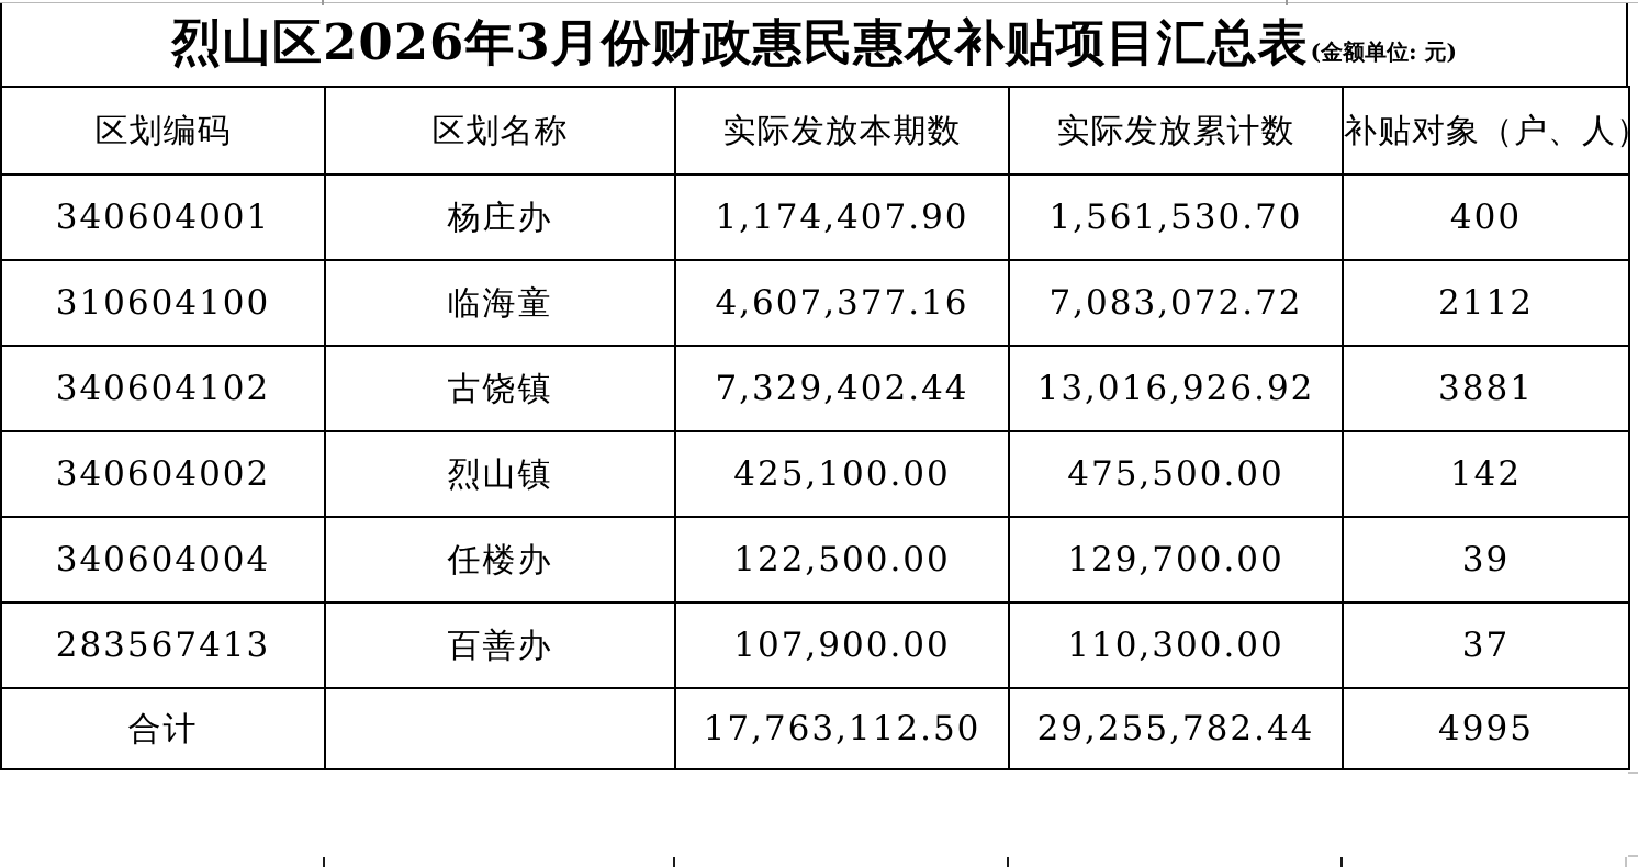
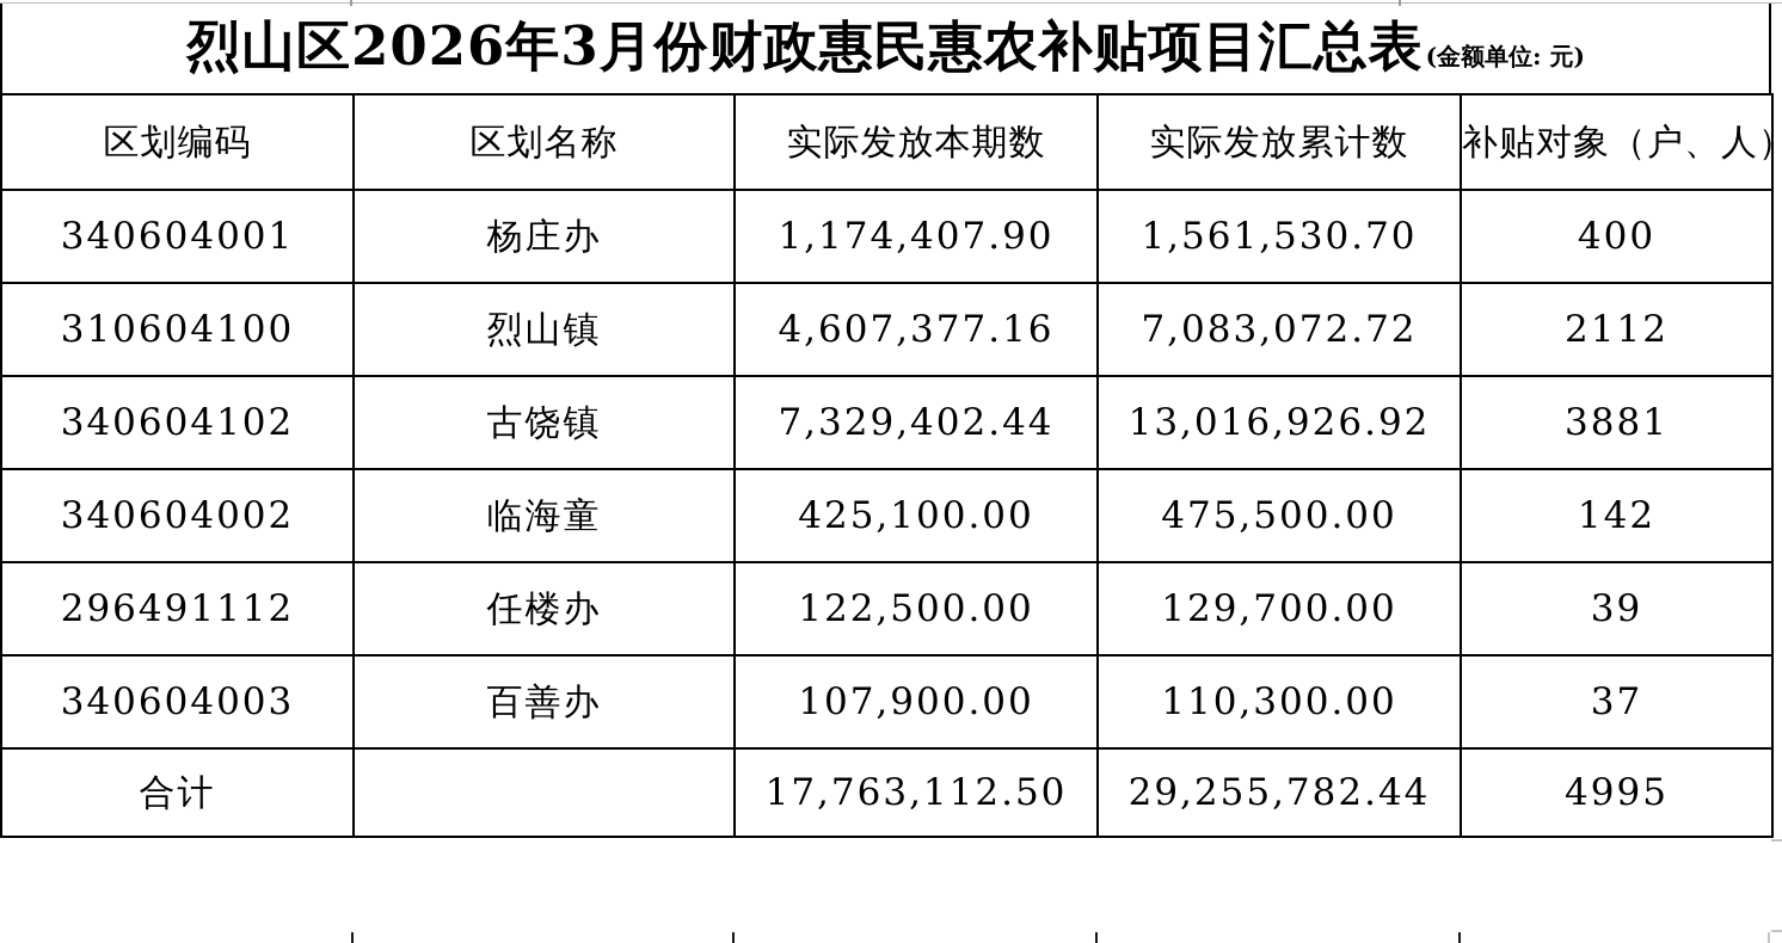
  烈山区2026年3月份财政惠民惠农补贴项目汇总表(金额单位: 元)
  区划编码	区划名称	实际发放本期数	实际发放累计数	补贴对象（户、人
  340604001	杨庄办	1,174,407.90	1,561,530.70	400
- 310604100	临海童	4,607,377.16	7,083,072.72	2112
+ 310604100	烈山镇	4,607,377.16	7,083,072.72	2112
  340604102	古饶镇	7,329,402.44	13,016,926.92	3881
- 340604002	烈山镇	425,100.00	475,500.00	142
+ 340604002	临海童	425,100.00	475,500.00	142
- 340604004	任楼办	122,500.00	129,700.00	39
+ 296491112	任楼办	122,500.00	129,700.00	39
- 283567413	百善办	107,900.00	110,300.00	37
+ 340604003	百善办	107,900.00	110,300.00	37
  合计		17,763,112.50	29,255,782.44	4995
